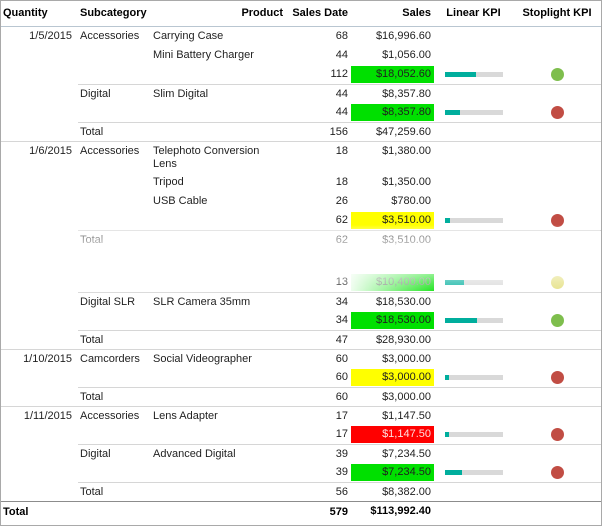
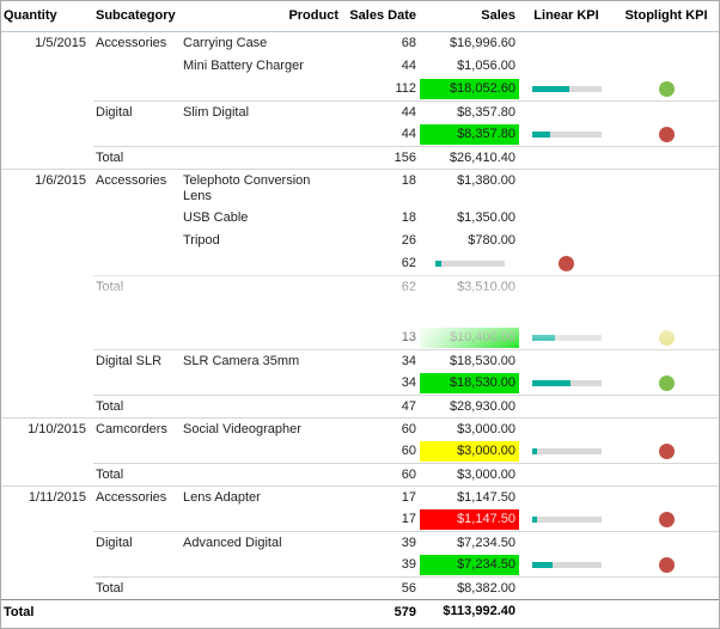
  Quantity
  Subcategory
  Product
  Sales Date
  Sales
  Linear KPI
  Stoplight KPI
  1/5/2015
  Accessories
  Carrying Case
  68
  $16,996.60
  Mini Battery Charger
  44
  $1,056.00
  112
  $18,052.60
  Digital
  Slim Digital
  44
  $8,357.80
  44
  $8,357.80
  Total
  156
- $47,259.60
+ $26,410.40
  1/6/2015
  Accessories
  Telephoto Conversion Lens
  18
  $1,380.00
- Tripod
+ USB Cable
  18
  $1,350.00
- USB Cable
+ Tripod
  26
  $780.00
  62
- $3,510.00
  Digital SLR
  SLR Camera 35mm
  34
  $18,530.00
  34
  $18,530.00
  Total
  47
  $28,930.00
  1/10/2015
  Camcorders
  Social Videographer
  60
  $3,000.00
  60
  $3,000.00
  Total
  60
  $3,000.00
  1/11/2015
  Accessories
  Lens Adapter
  17
  $1,147.50
  17
  $1,147.50
  Digital
  Advanced Digital
  39
  $7,234.50
  39
  $7,234.50
  Total
  56
  $8,382.00
  Total
  579
  $113,992.40
